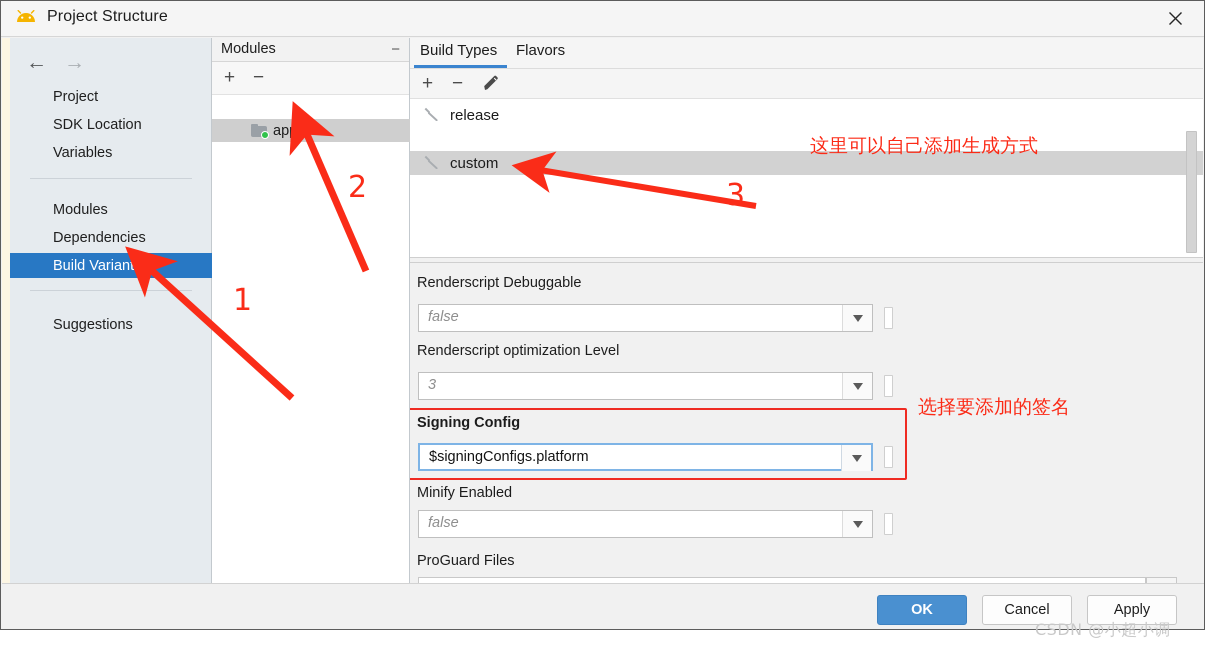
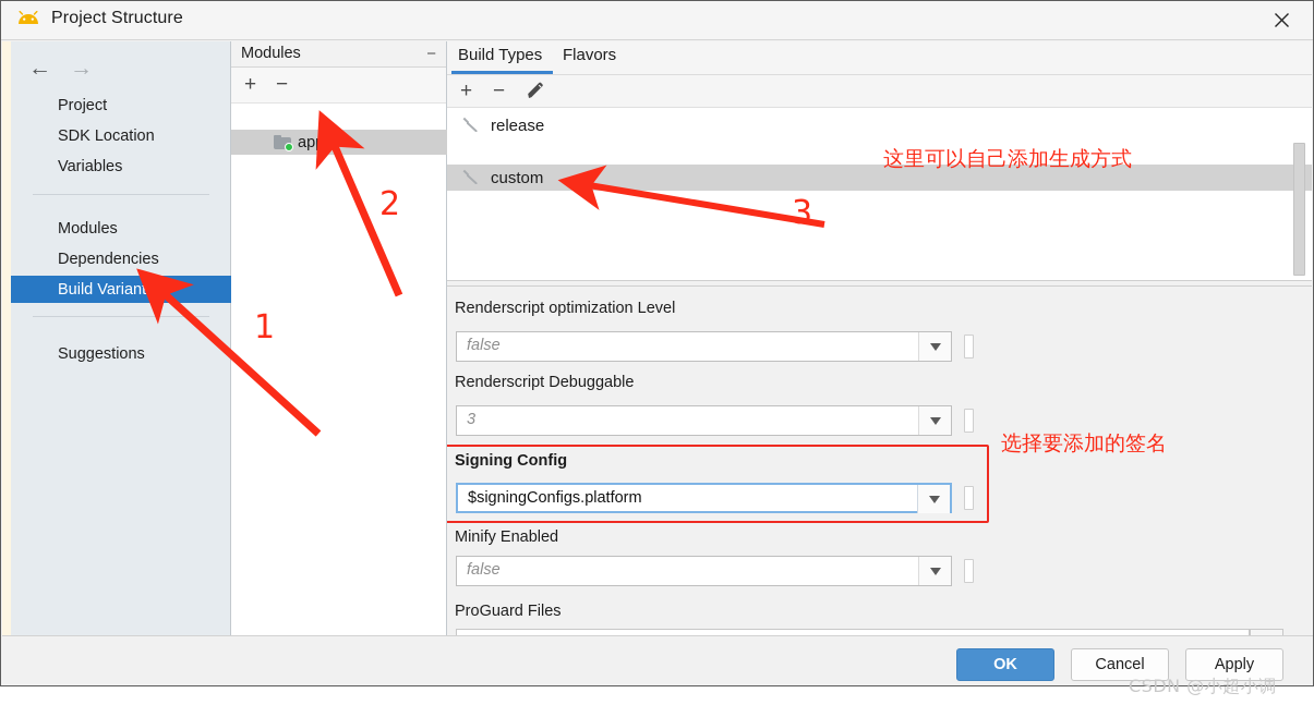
  Project Structure
  ←
  →
  Project
  SDK Location
  Variables
  Modules
  Dependencies
  Build Variants
  Suggestions
  Modules
  −
  +
  −
  app
  Build Types
  Flavors
  +
  −
  release
  custom
- Renderscript Debuggable
+ Renderscript optimization Level
  false
- Renderscript optimization Level
+ Renderscript Debuggable
  3
  Signing Config
  $signingConfigs.platform
  Minify Enabled
  false
  ProGuard Files
  OK
  Cancel
  Apply
  CSDN @小超小调
  2
  1
  3
  这里可以自己添加生成方式
  选择要添加的签名
